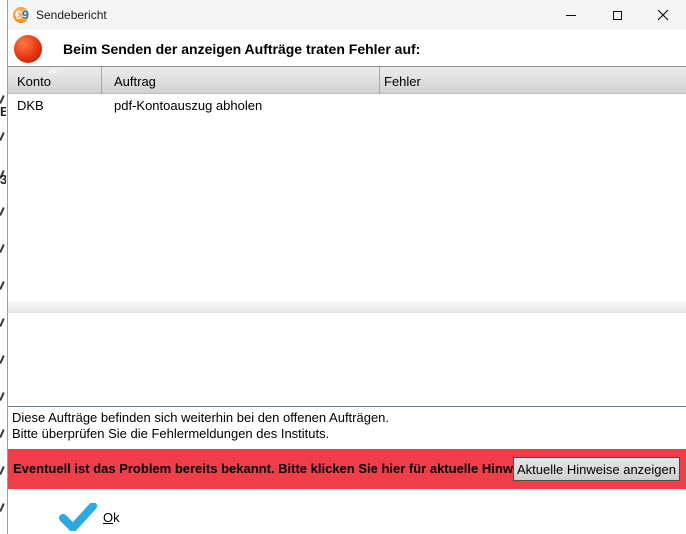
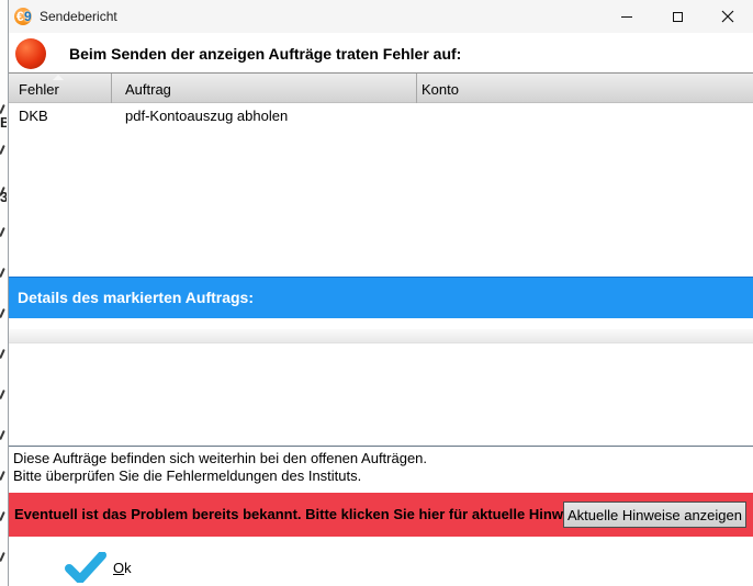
  B
  3
  €
  9
  Sendebericht
  Beim Senden der anzeigen Aufträge traten Fehler auf:
- Konto
+ Fehler
  Auftrag
- Fehler
+ Konto
  DKB
  pdf-Kontoauszug abholen
+ Details des markierten Auftrags:
  Diese Aufträge befinden sich weiterhin bei den offenen Aufträgen.
  Bitte überprüfen Sie die Fehlermeldungen des Instituts.
  Eventuell ist das Problem bereits bekannt. Bitte klicken Sie hier für aktuelle Hinw
  Aktuelle Hinweise anzeigen
  Ok
